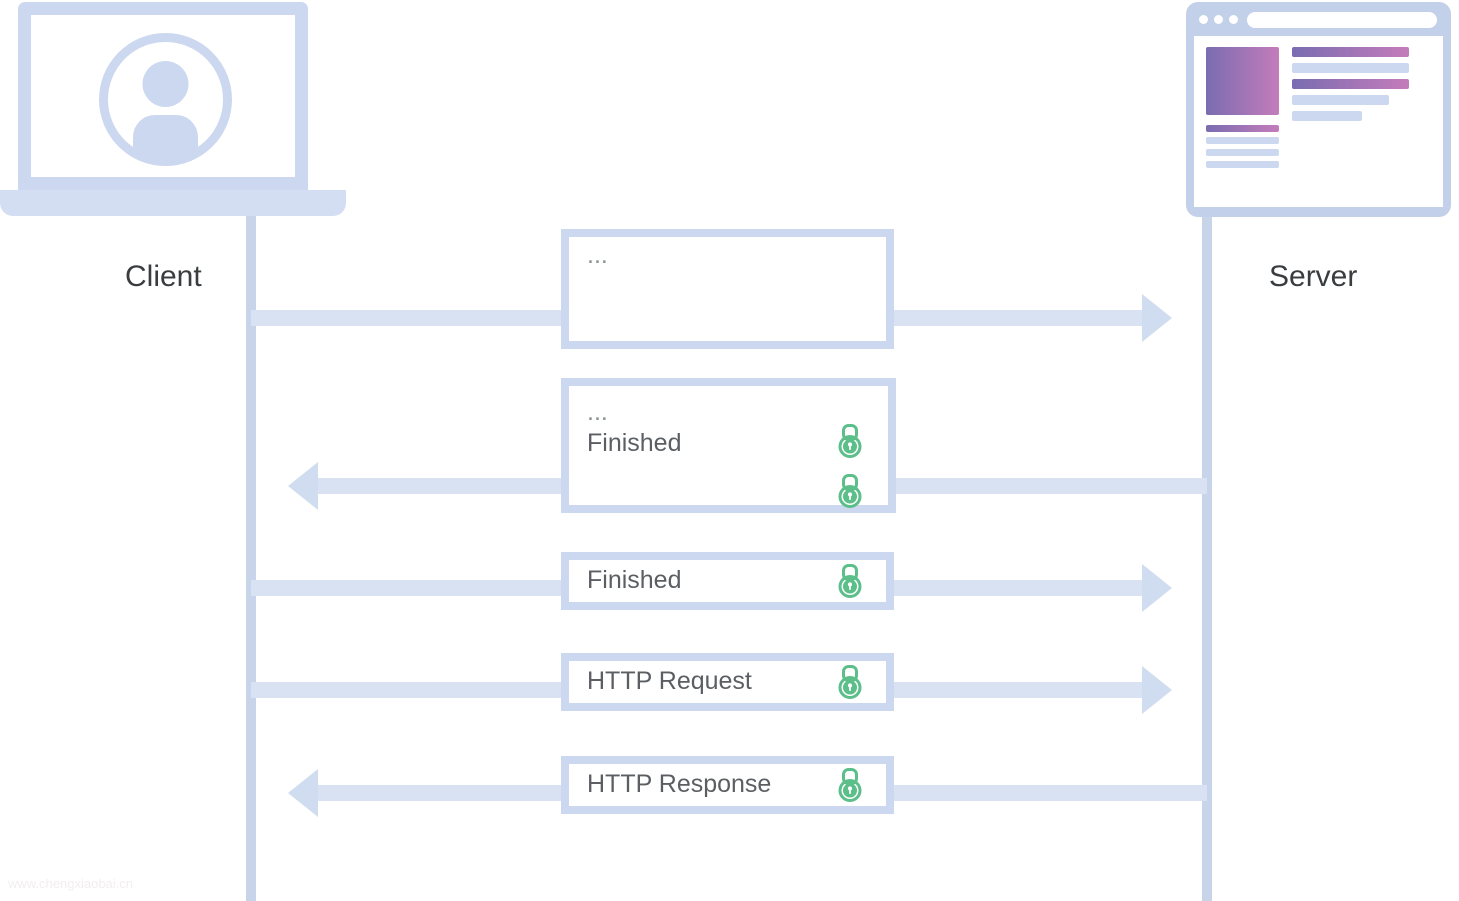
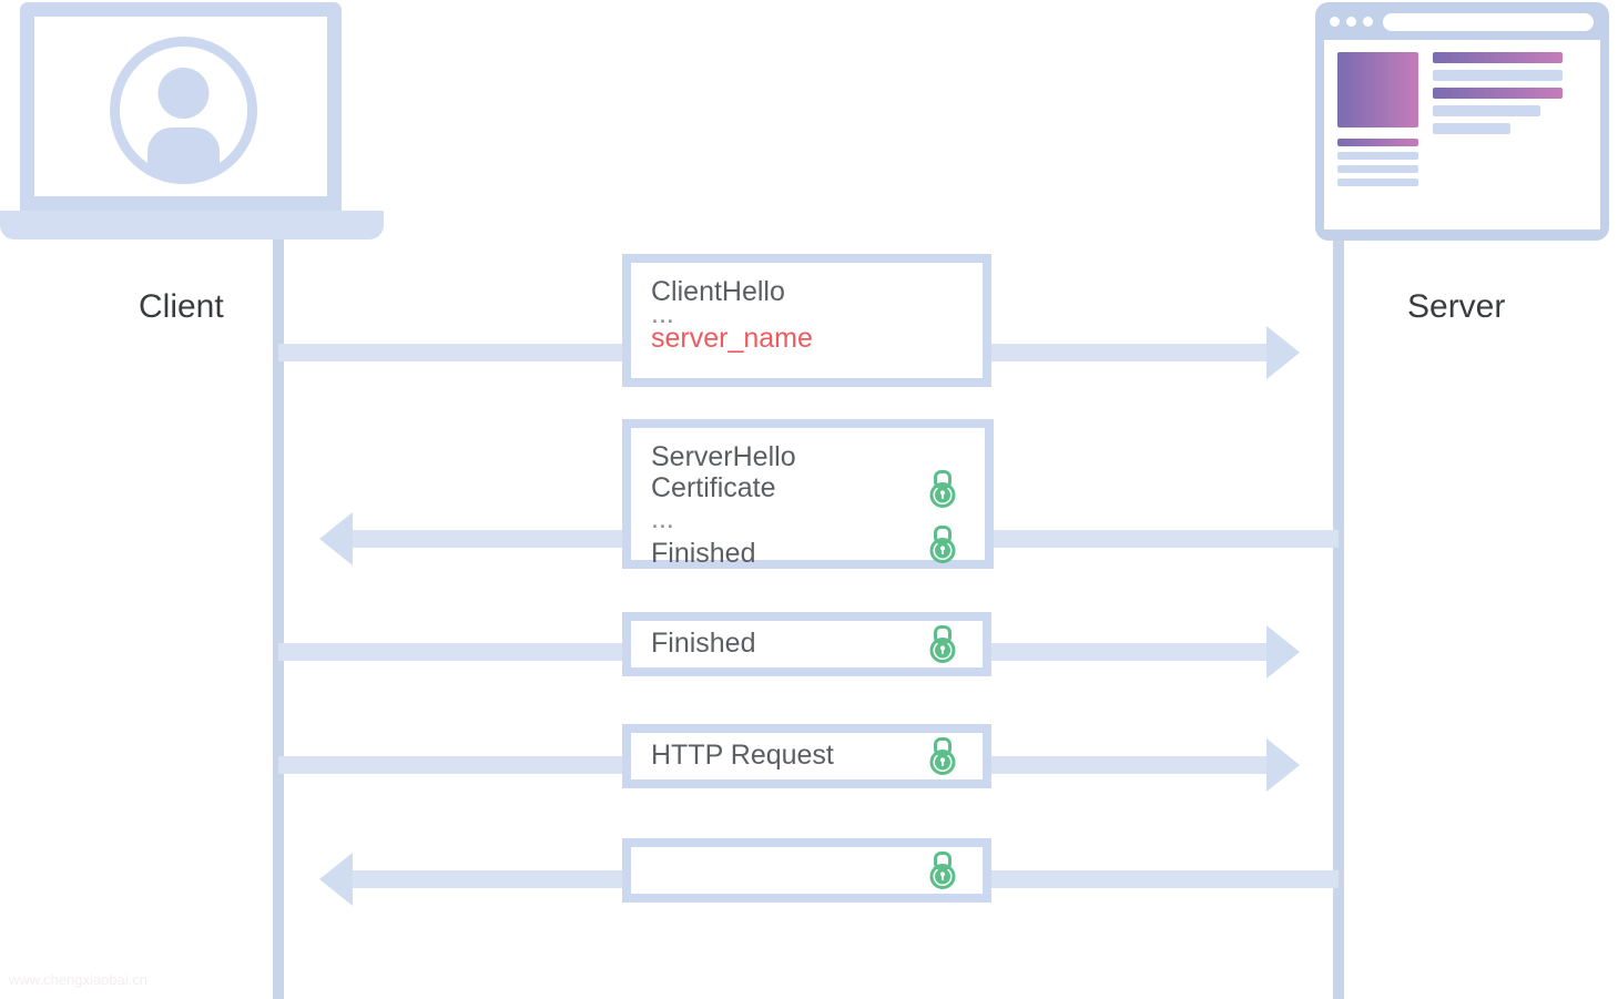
  Client
  Server
+ ClientHello
  ...
+ server_name
+ ServerHello
+ Certificate
  ...
  Finished
  Finished
  HTTP Request
- HTTP Response
